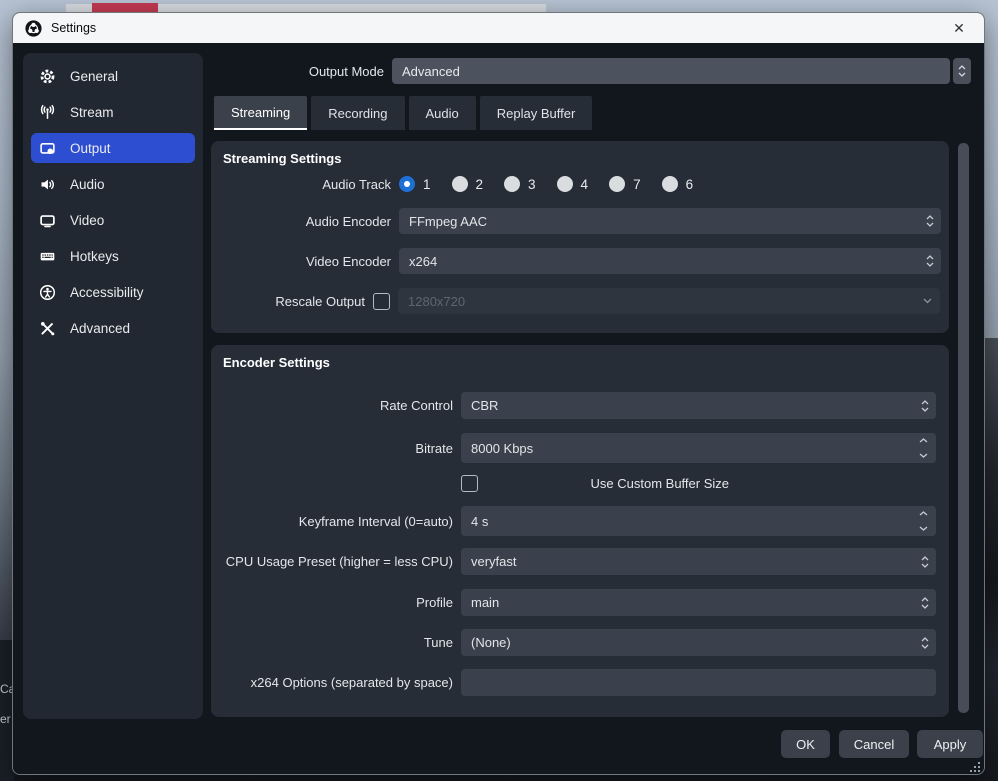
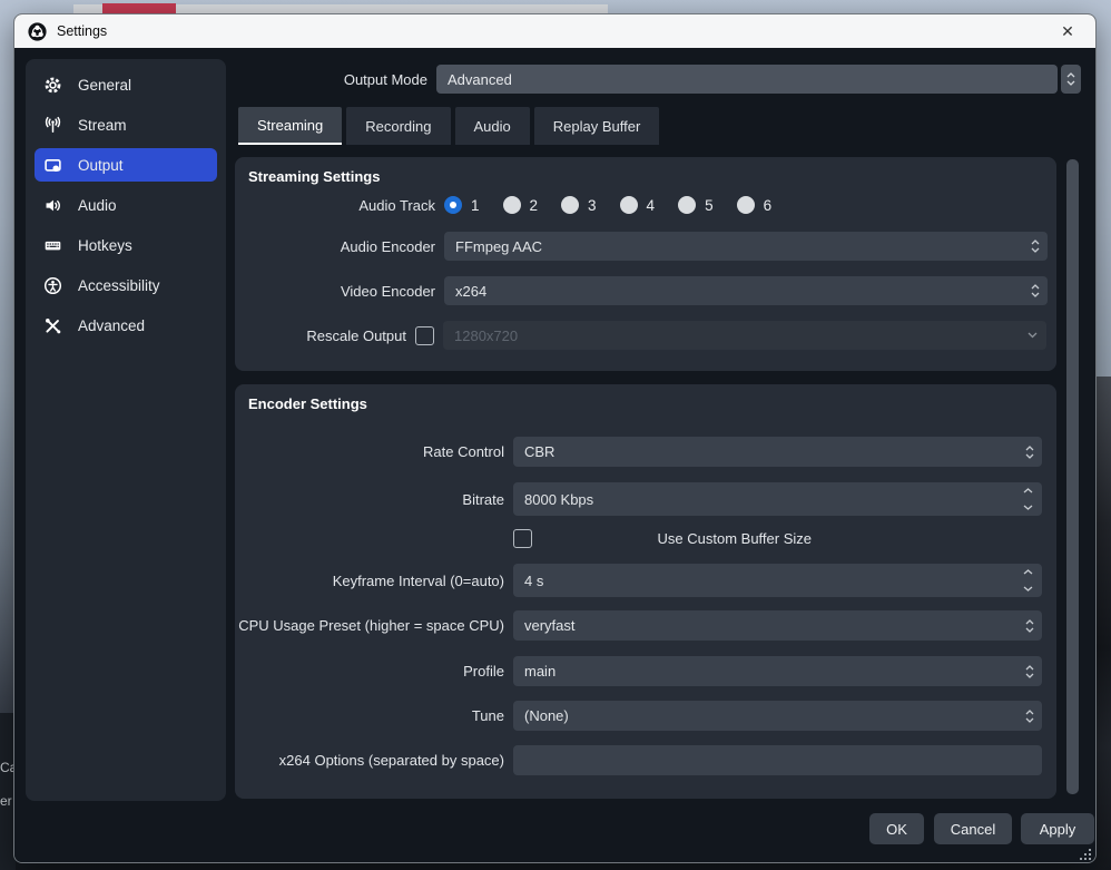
  er
  Settings
  ✕
  General
  Stream
  Output
  Audio
- Video
  Hotkeys
  Accessibility
  Advanced
  Output Mode
  Advanced
  Streaming
  Recording
  Audio
  Replay Buffer
  Streaming Settings
  Audio Track
  1
  2
  3
  4
- 7
+ 5
  6
  Audio Encoder
  FFmpeg AAC
  Video Encoder
  x264
  Rescale Output
  1280x720
  Encoder Settings
  Rate Control
  CBR
  Bitrate
  8000 Kbps
  Use Custom Buffer Size
  Keyframe Interval (0=auto)
  4 s
- CPU Usage Preset (higher = less CPU)
+ CPU Usage Preset (higher = space CPU)
  veryfast
  Profile
  main
  Tune
  (None)
  x264 Options (separated by space)
  OK
  Cancel
  Apply
